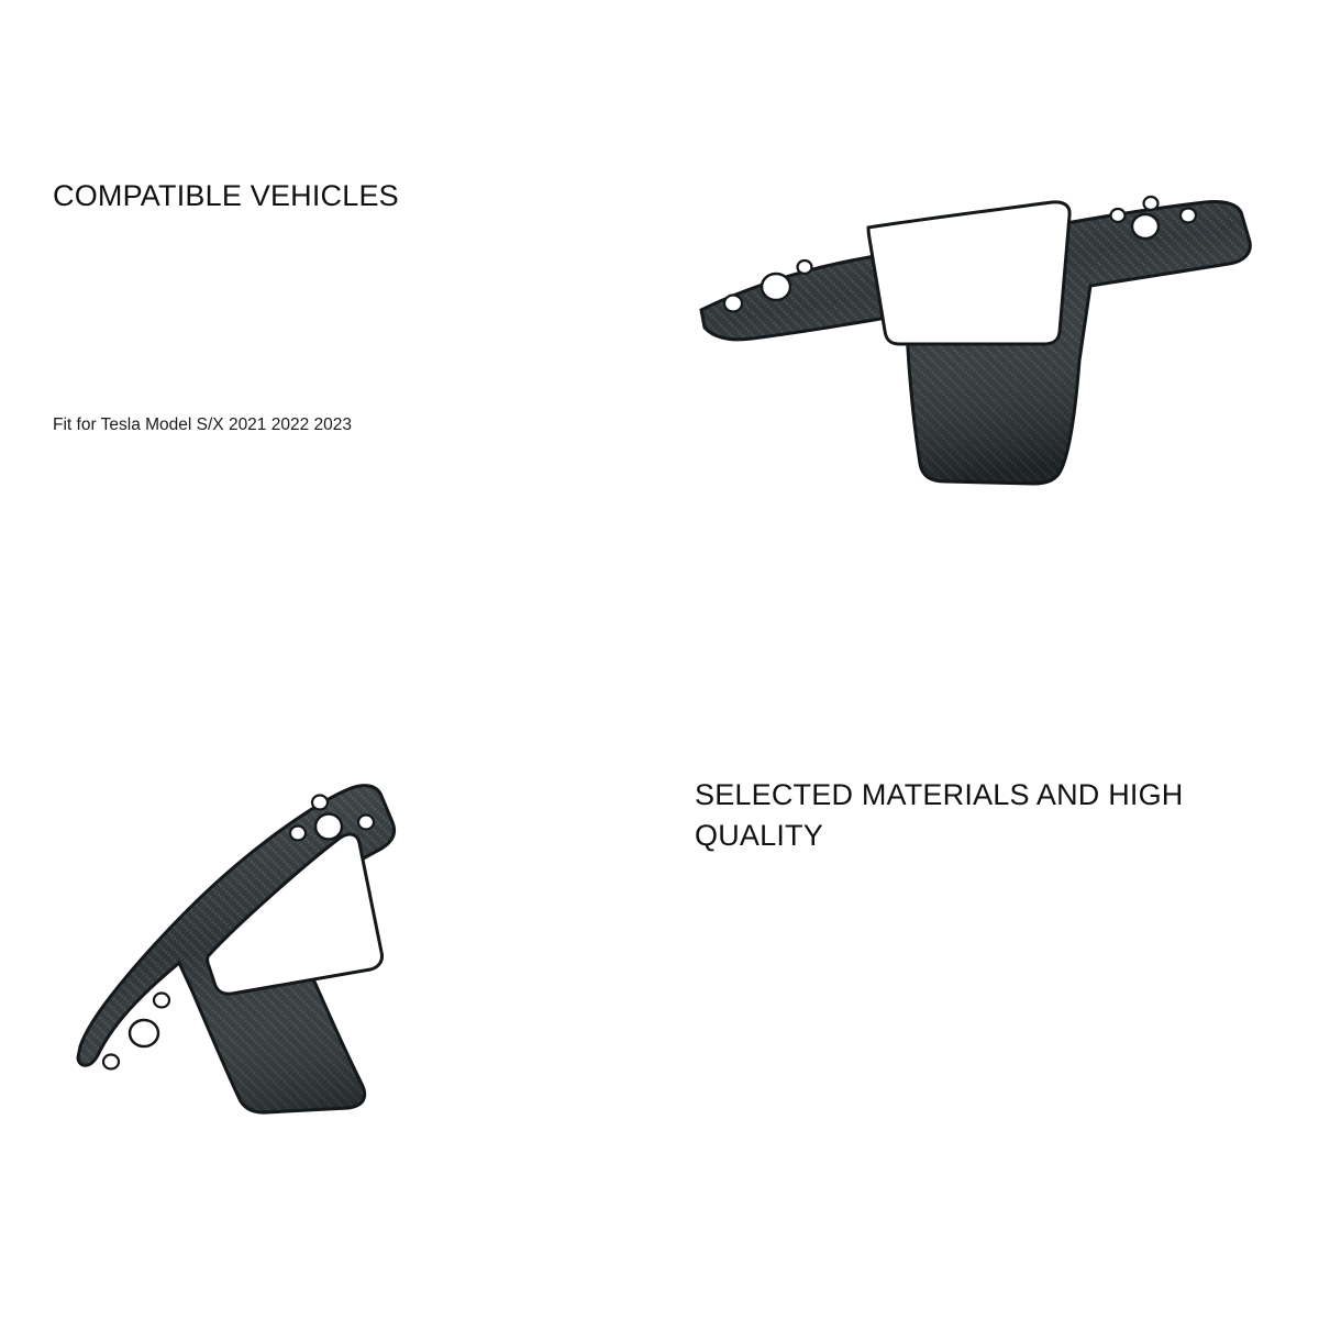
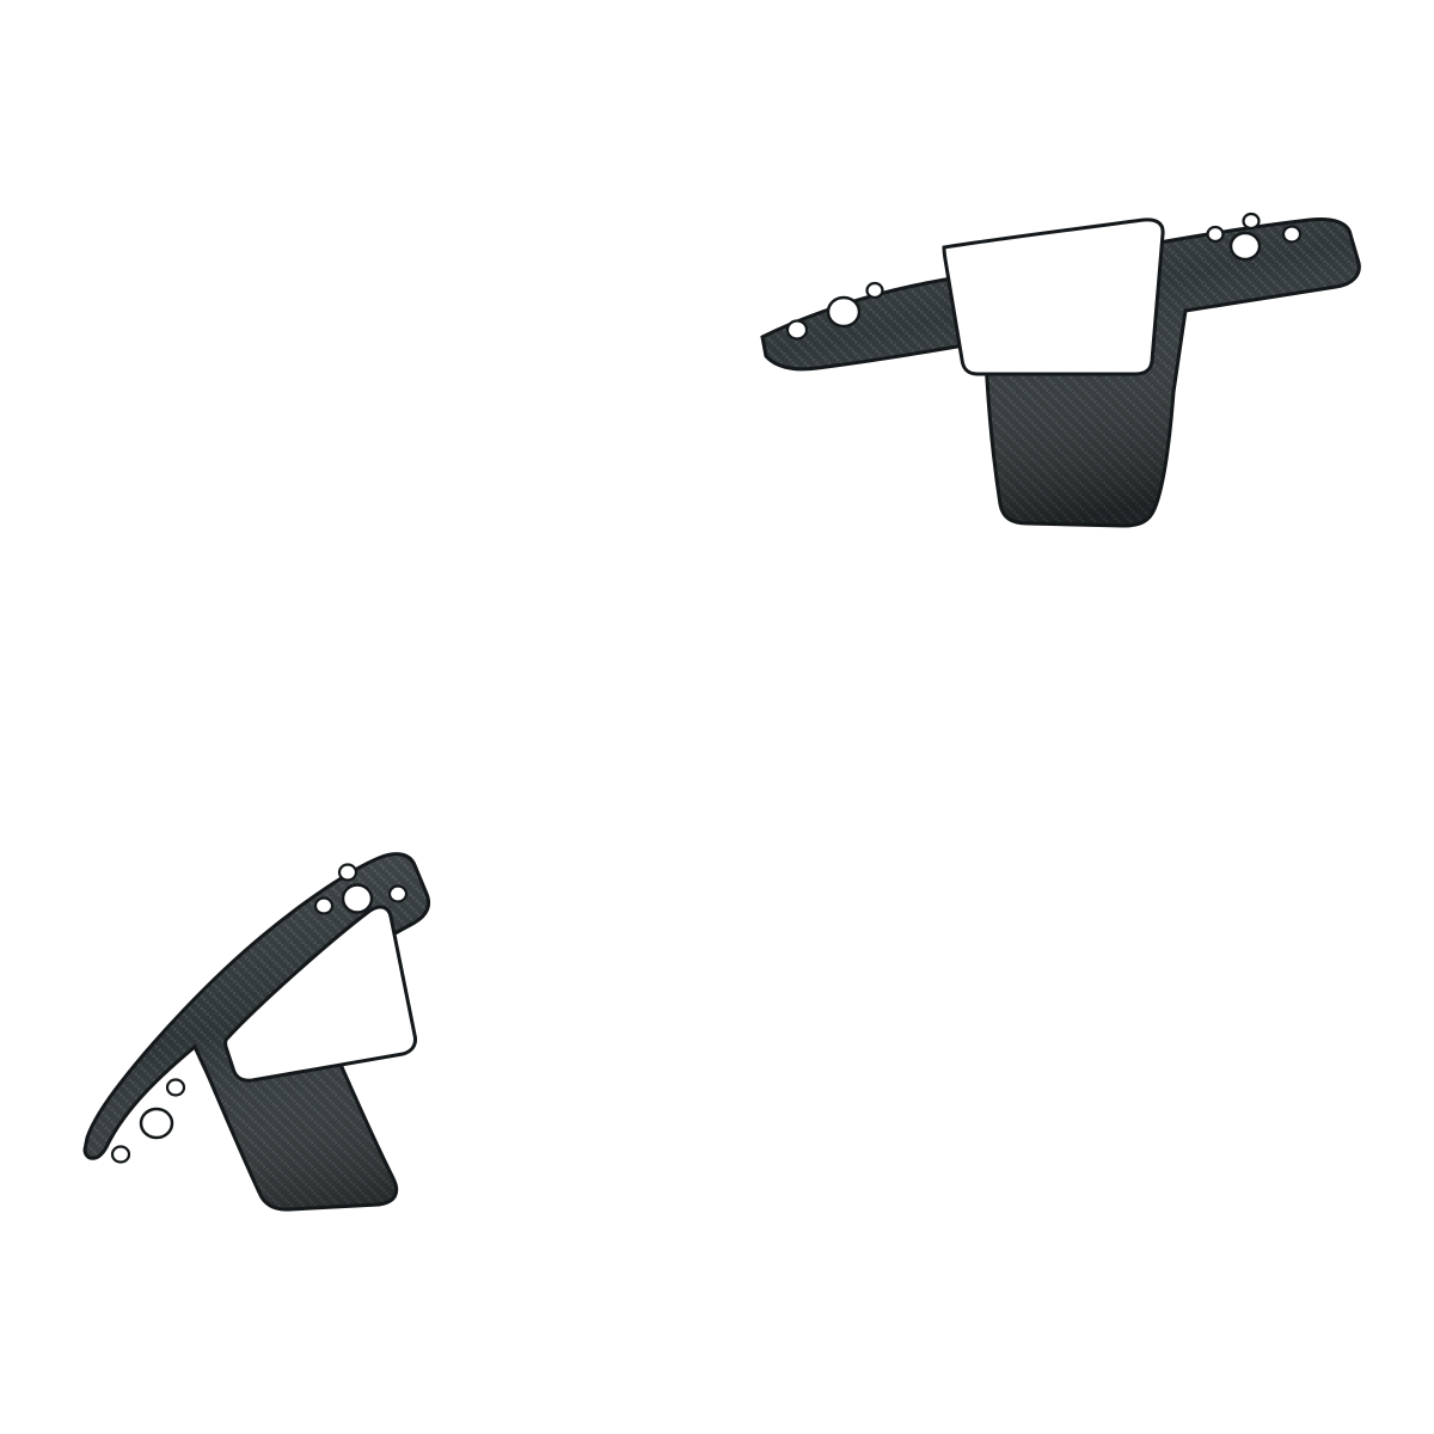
- COMPATIBLE VEHICLES
- Fit for Tesla Model S/X 2021 2022 2023
- SELECTED MATERIALS AND HIGH QUALITY
